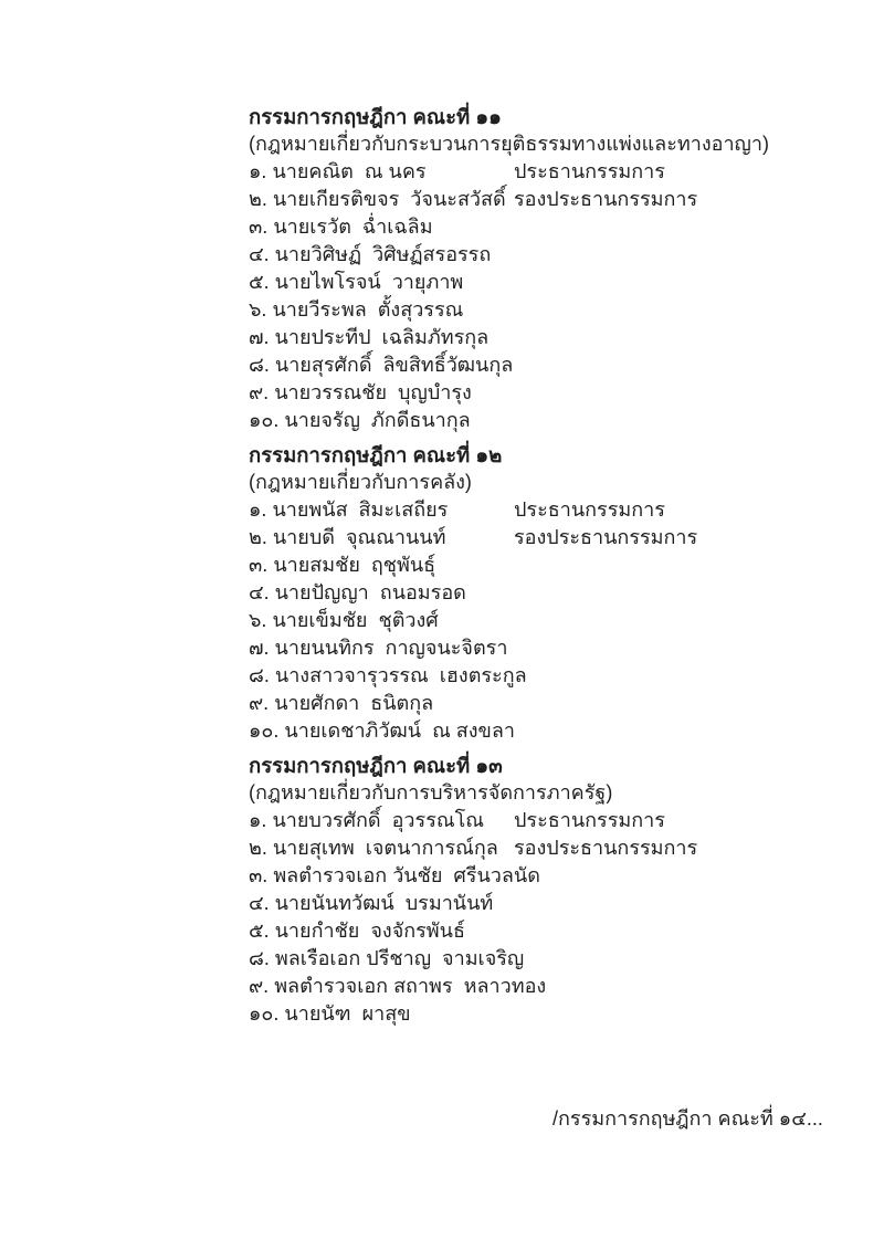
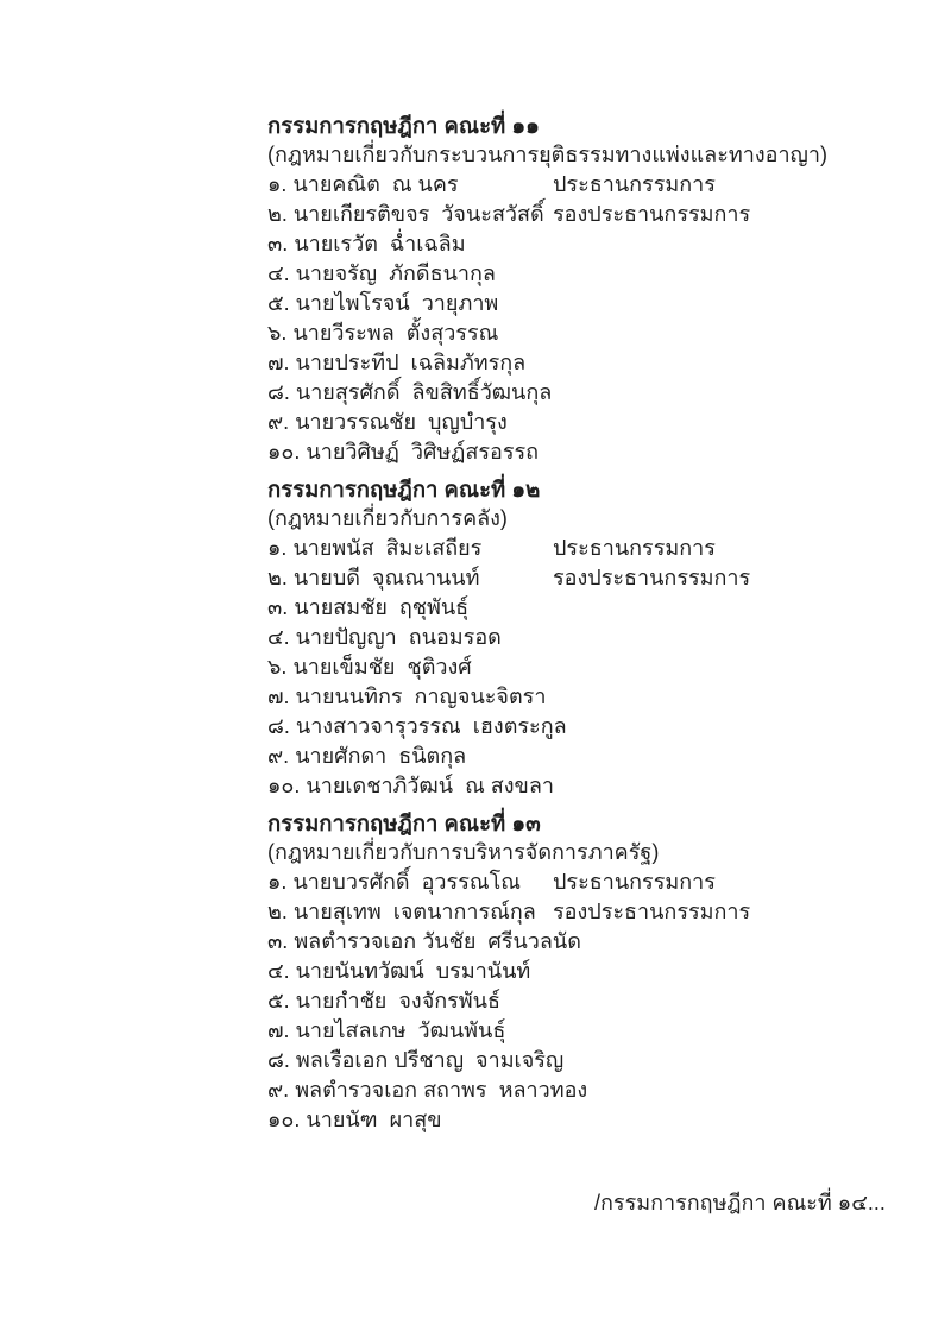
  กรรมการกฤษฎีกา คณะที่ ๑๑
  (กฎหมายเกี่ยวกับกระบวนการยุติธรรมทางแพ่งและทางอาญา)
  ๑. นายคณิต ณ นคร
  ประธานกรรมการ
  ๒. นายเกียรติขจร วัจนะสวัสดิ์
  รองประธานกรรมการ
  ๓. นายเรวัต ฉ่ำเฉลิม
- ๔. นายวิศิษฏ์ วิศิษฏ์สรอรรถ
+ ๔. นายจรัญ ภักดีธนากุล
  ๕. นายไพโรจน์ วายุภาพ
  ๖. นายวีระพล ตั้งสุวรรณ
  ๗. นายประทีป เฉลิมภัทรกุล
  ๘. นายสุรศักดิ์ ลิขสิทธิ์วัฒนกุล
  ๙. นายวรรณชัย บุญบำรุง
- ๑๐. นายจรัญ ภักดีธนากุล
+ ๑๐. นายวิศิษฏ์ วิศิษฏ์สรอรรถ
  กรรมการกฤษฎีกา คณะที่ ๑๒
  (กฎหมายเกี่ยวกับการคลัง)
  ๑. นายพนัส สิมะเสถียร
  ประธานกรรมการ
  ๒. นายบดี จุณณานนท์
  รองประธานกรรมการ
  ๓. นายสมชัย ฤชุพันธุ์
  ๔. นายปัญญา ถนอมรอด
  ๖. นายเข็มชัย ชุติวงศ์
  ๗. นายนนทิกร กาญจนะจิตรา
  ๘. นางสาวจารุวรรณ เฮงตระกูล
  ๙. นายศักดา ธนิตกุล
  ๑๐. นายเดชาภิวัฒน์ ณ สงขลา
  กรรมการกฤษฎีกา คณะที่ ๑๓
  (กฎหมายเกี่ยวกับการบริหารจัดการภาครัฐ)
  ๑. นายบวรศักดิ์ อุวรรณโณ
  ประธานกรรมการ
  ๒. นายสุเทพ เจตนาการณ์กุล
  รองประธานกรรมการ
  ๓. พลตำรวจเอก วันชัย ศรีนวลนัด
  ๔. นายนันทวัฒน์ บรมานันท์
  ๕. นายกำชัย จงจักรพันธ์
+ ๗. นายไสลเกษ วัฒนพันธุ์
  ๘. พลเรือเอก ปรีชาญ จามเจริญ
  ๙. พลตำรวจเอก สถาพร หลาวทอง
  ๑๐. นายนัฑ ผาสุข
  /กรรมการกฤษฎีกา คณะที่ ๑๔...
